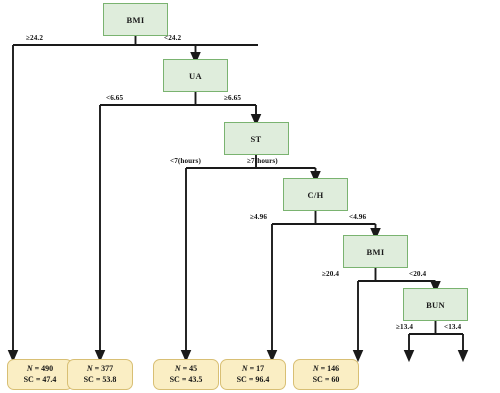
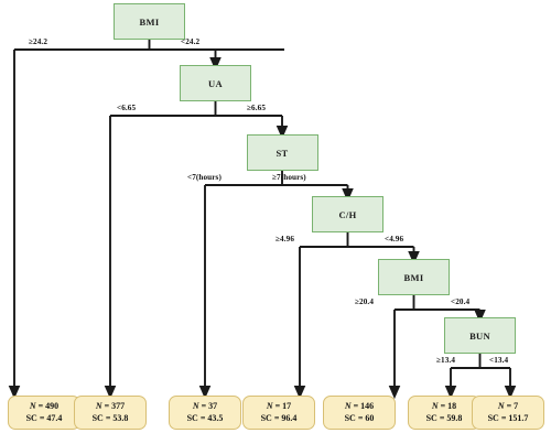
  BMI
  UA
  ST
  C/H
  BMI
  BUN
  ≥24.2
  <24.2
  <6.65
  ≥6.65
  <7(hours)
  ≥7(hours)
  ≥4.96
  <4.96
  ≥20.4
  <20.4
  ≥13.4
  <13.4
  N = 490
  SC = 47.4
  N = 377
  SC = 53.8
- N = 45
+ N = 37
  SC = 43.5
  N = 17
  SC = 96.4
  N = 146
  SC = 60
+ N = 18
+ SC = 59.8
+ N = 7
+ SC = 151.7
